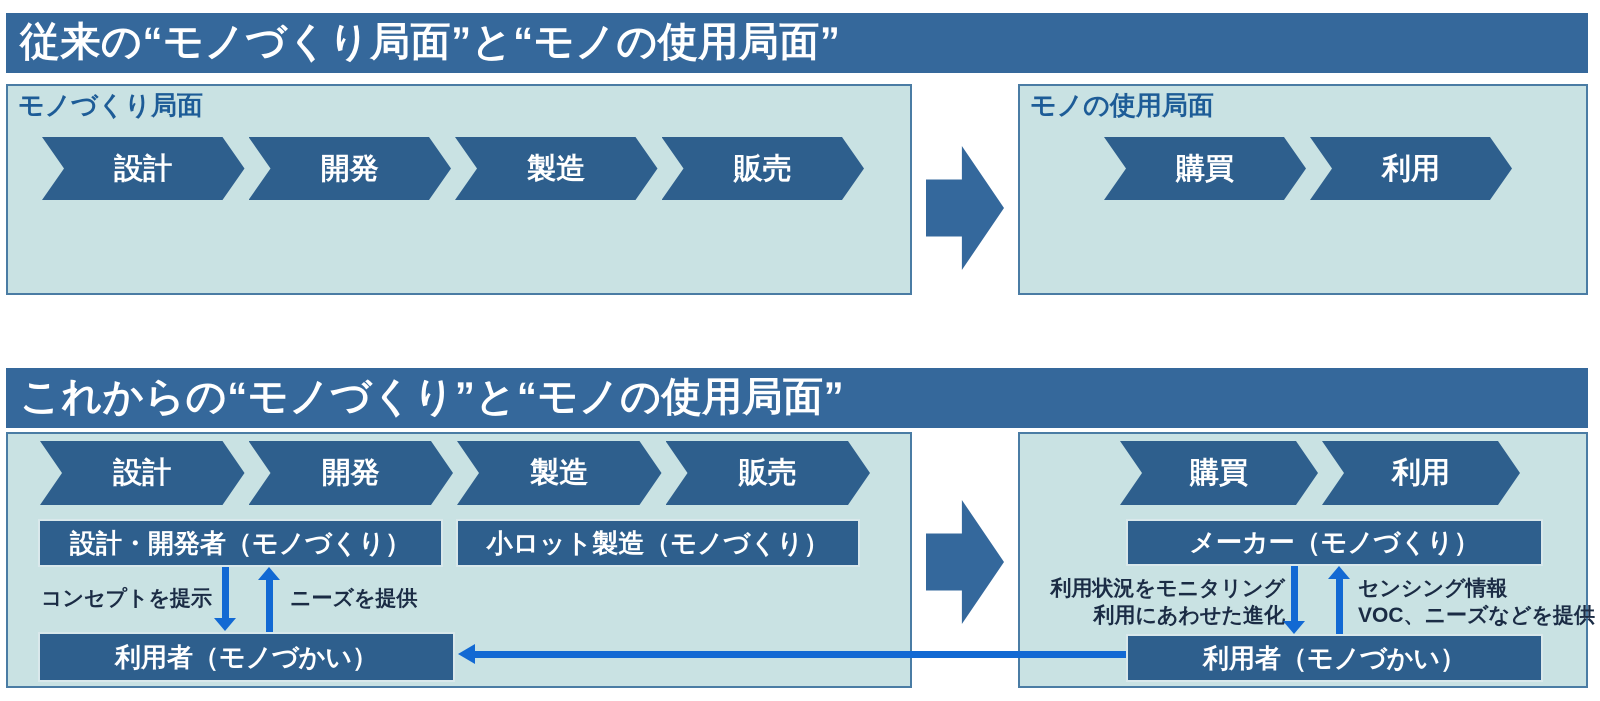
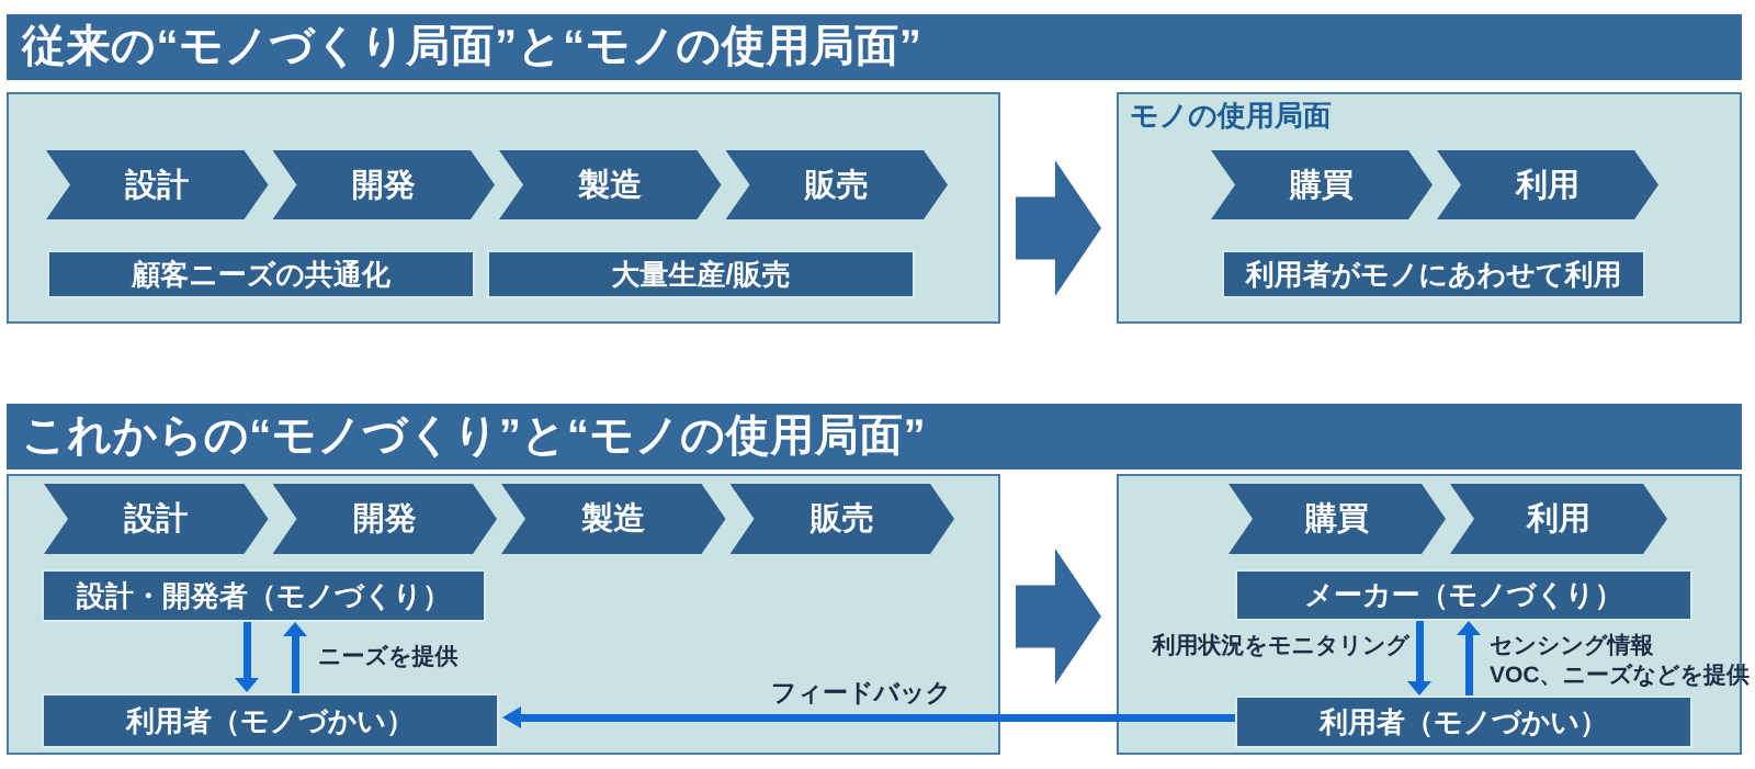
  従来の“モノづくり局面”と“モノの使用局面”
- モノづくり局面
  設計
  開発
  製造
  販売
+ 顧客ニーズの共通化
+ 大量生産/販売
  モノの使用局面
  購買
  利用
+ 利用者がモノにあわせて利用
  これからの“モノづくり”と“モノの使用局面”
  設計
  開発
  製造
  販売
  設計・開発者（モノづくり）
- 小ロット製造（モノづくり）
- コンセプトを提示
  ニーズを提供
  利用者（モノづかい）
+ フィードバック
  購買
  利用
  メーカー（モノづくり）
  利用状況をモニタリング
- 利用にあわせた進化
  センシング情報
  VOC、ニーズなどを提供
  利用者（モノづかい）
